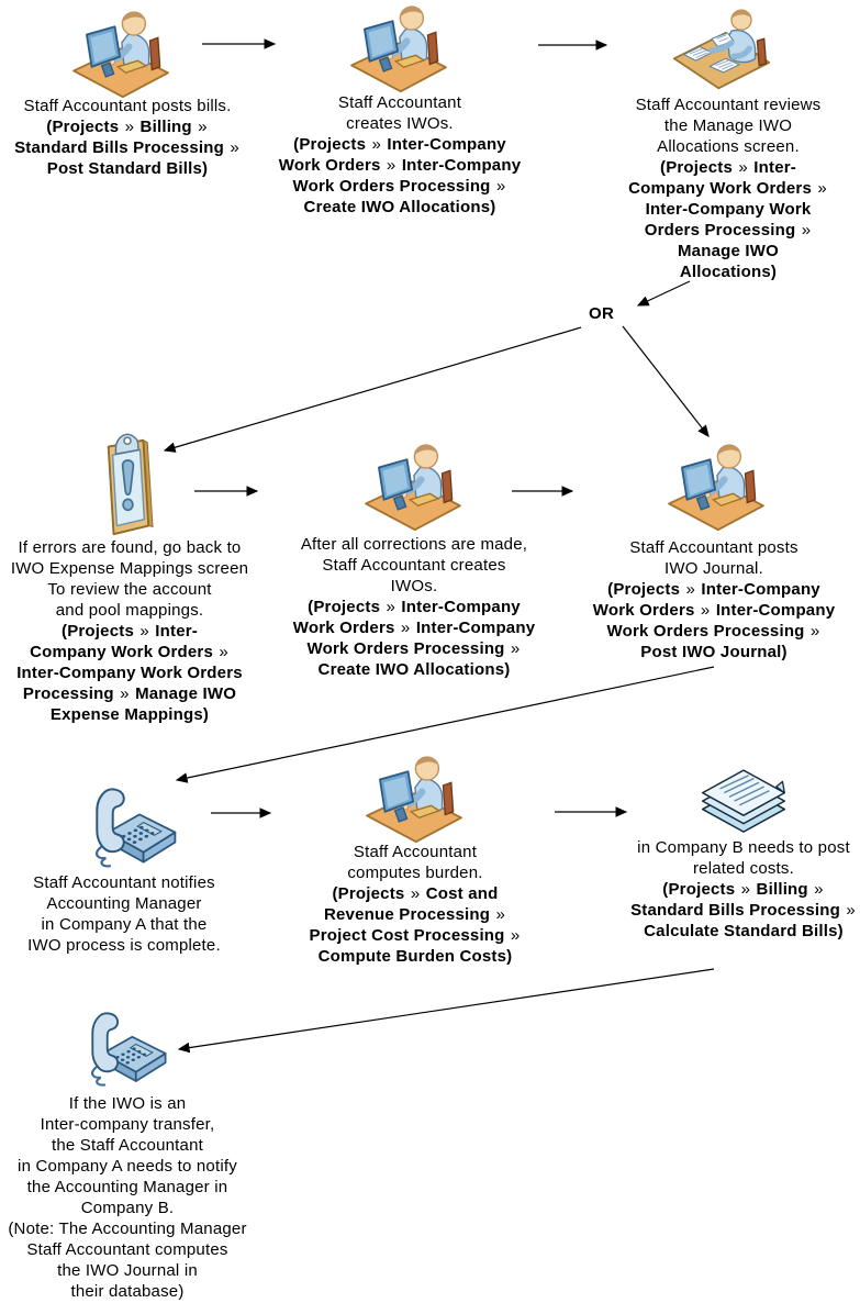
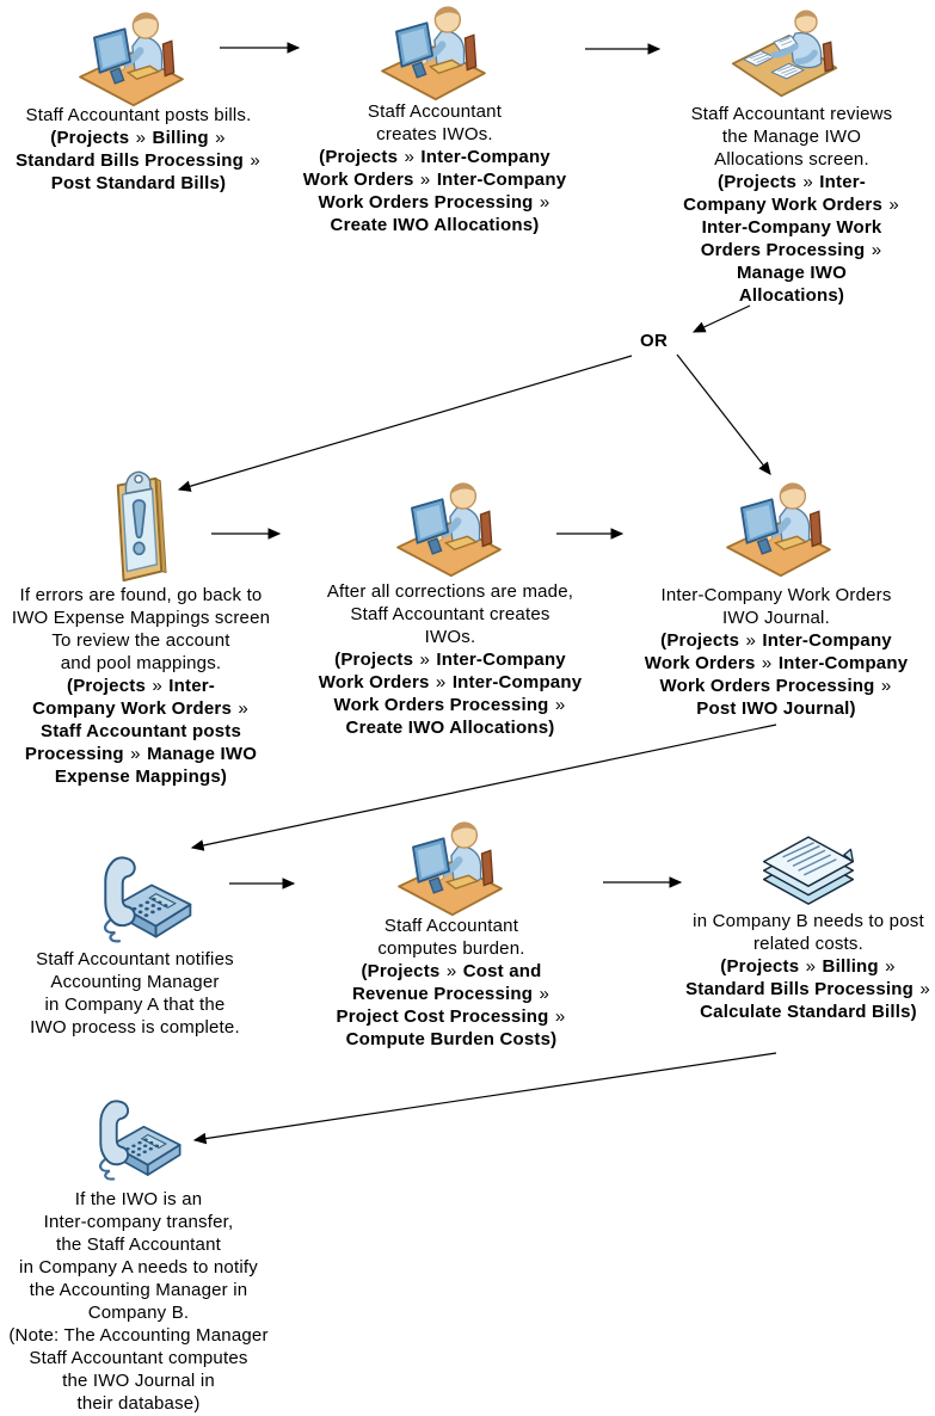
  OR
  Staff Accountant posts bills.
  (Projects » Billing »
  Standard Bills Processing »
  Post Standard Bills)
  Staff Accountant
  creates IWOs.
  (Projects » Inter-Company
  Work Orders » Inter-Company
  Work Orders Processing »
  Create IWO Allocations)
  Staff Accountant reviews
  the Manage IWO
  Allocations screen.
  (Projects » Inter-
  Company Work Orders »
  Inter-Company Work
  Orders Processing »
  Manage IWO
  Allocations)
  If errors are found, go back to
  IWO Expense Mappings screen
  To review the account
  and pool mappings.
  (Projects » Inter-
  Company Work Orders »
- Inter-Company Work Orders
+ Staff Accountant posts
  Processing » Manage IWO
  Expense Mappings)
  After all corrections are made,
  Staff Accountant creates
  IWOs.
  (Projects » Inter-Company
  Work Orders » Inter-Company
  Work Orders Processing »
  Create IWO Allocations)
- Staff Accountant posts
+ Inter-Company Work Orders
  IWO Journal.
  (Projects » Inter-Company
  Work Orders » Inter-Company
  Work Orders Processing »
  Post IWO Journal)
  Staff Accountant notifies
  Accounting Manager
  in Company A that the
  IWO process is complete.
  Staff Accountant
  computes burden.
  (Projects » Cost and
  Revenue Processing »
  Project Cost Processing »
  Compute Burden Costs)
  in Company B needs to post
  related costs.
  (Projects » Billing »
  Standard Bills Processing »
  Calculate Standard Bills)
  If the IWO is an
  Inter-company transfer,
  the Staff Accountant
  in Company A needs to notify
  the Accounting Manager in
  Company B.
  (Note: The Accounting Manager
  Staff Accountant computes
  the IWO Journal in
  their database)
